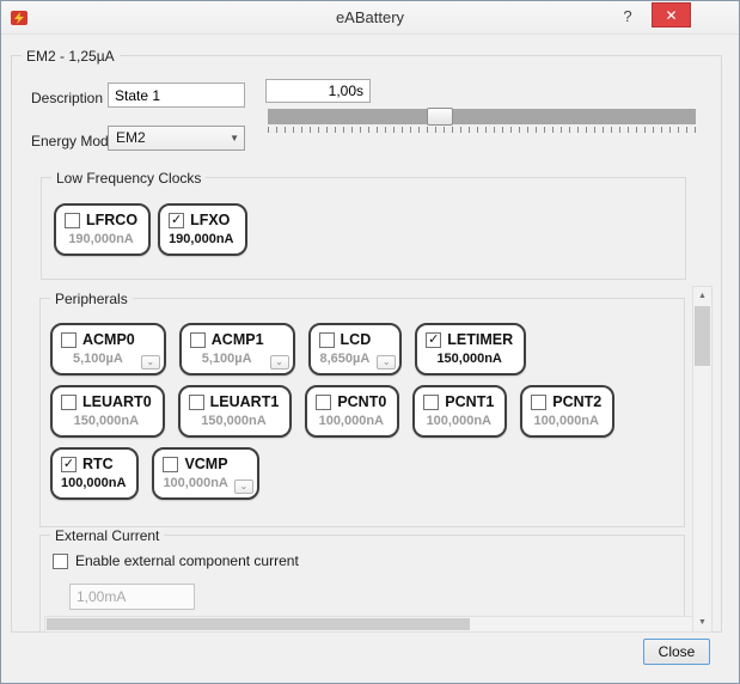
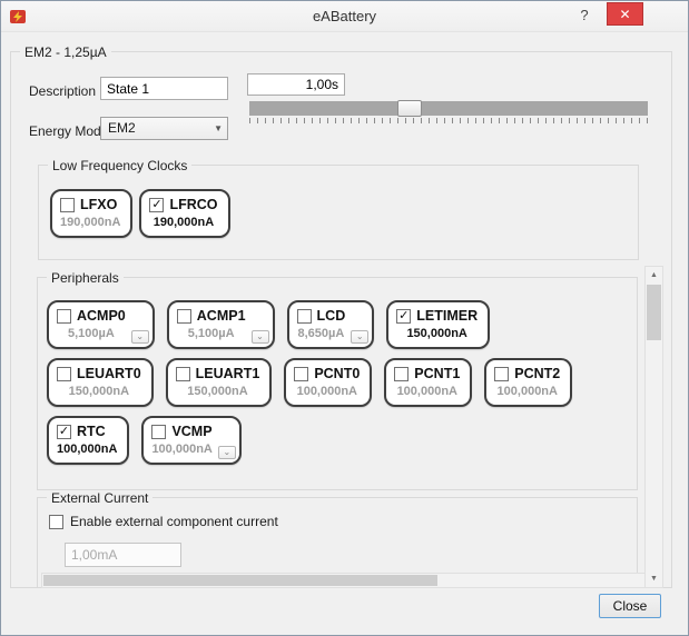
  eABattery
  ?
  ✕
  EM2 - 1,25µA
  Description
  State 1
  Energy Mod
  EM2
  ▼
  1,00s
  Low Frequency Clocks
- LFRCO
+ LFXO
  190,000nA
- LFXO
+ LFRCO
  190,000nA
  Peripherals
  ACMP0
  5,100µA
  ⌄
  ACMP1
  5,100µA
  ⌄
  LCD
  8,650µA
  ⌄
  LETIMER
  150,000nA
  LEUART0
  150,000nA
  LEUART1
  150,000nA
  PCNT0
  100,000nA
  PCNT1
  100,000nA
  PCNT2
  100,000nA
  RTC
  100,000nA
  VCMP
  100,000nA
  ⌄
  External Current
  Enable external component current
  1,00mA
  Close
